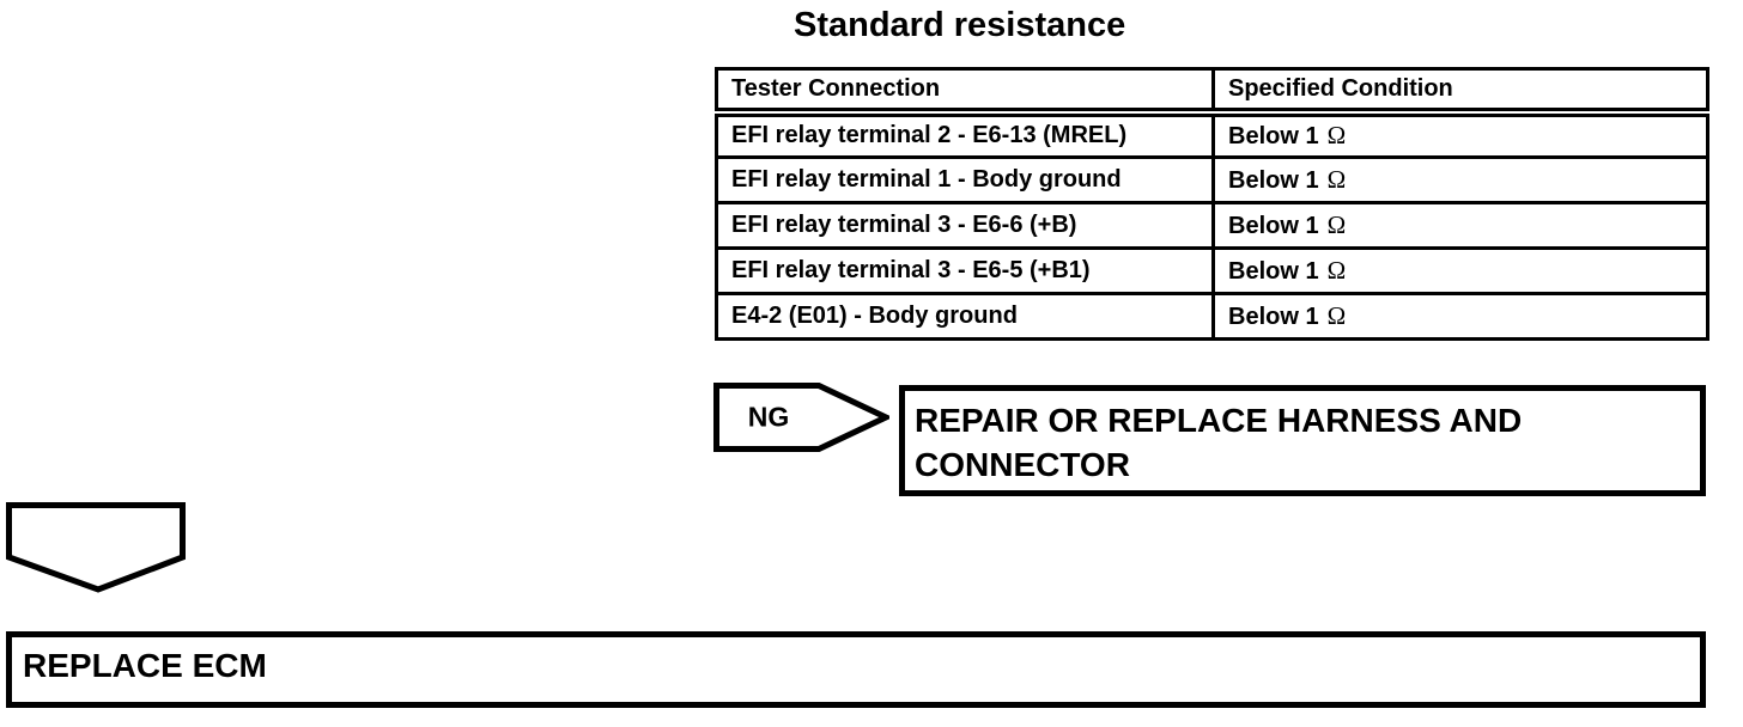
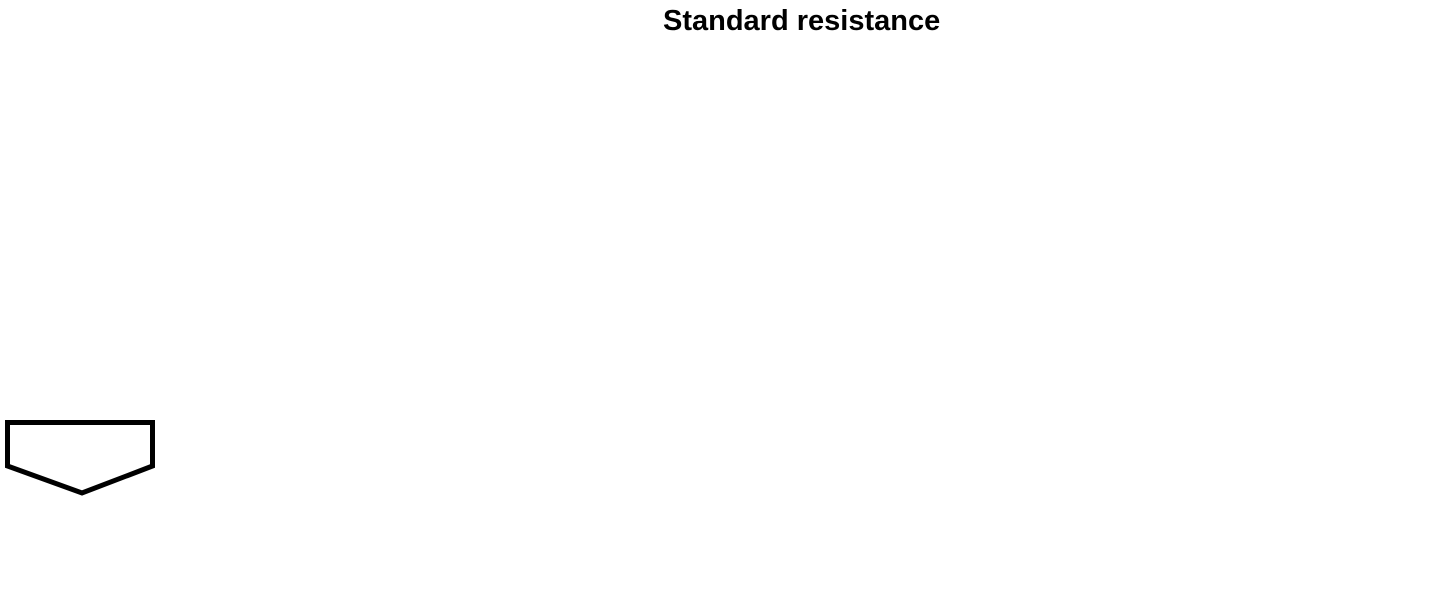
  Standard resistance
- Tester Connection	Specified Condition
- EFI relay terminal 2 - E6-13 (MREL)	Below 1 Ω
- EFI relay terminal 1 - Body ground	Below 1 Ω
- EFI relay terminal 3 - E6-6 (+B)	Below 1 Ω
- EFI relay terminal 3 - E6-5 (+B1)	Below 1 Ω
- E4-2 (E01) - Body ground	Below 1 Ω
- NG
- REPAIR OR REPLACE HARNESS AND
- CONNECTOR
- REPLACE ECM
